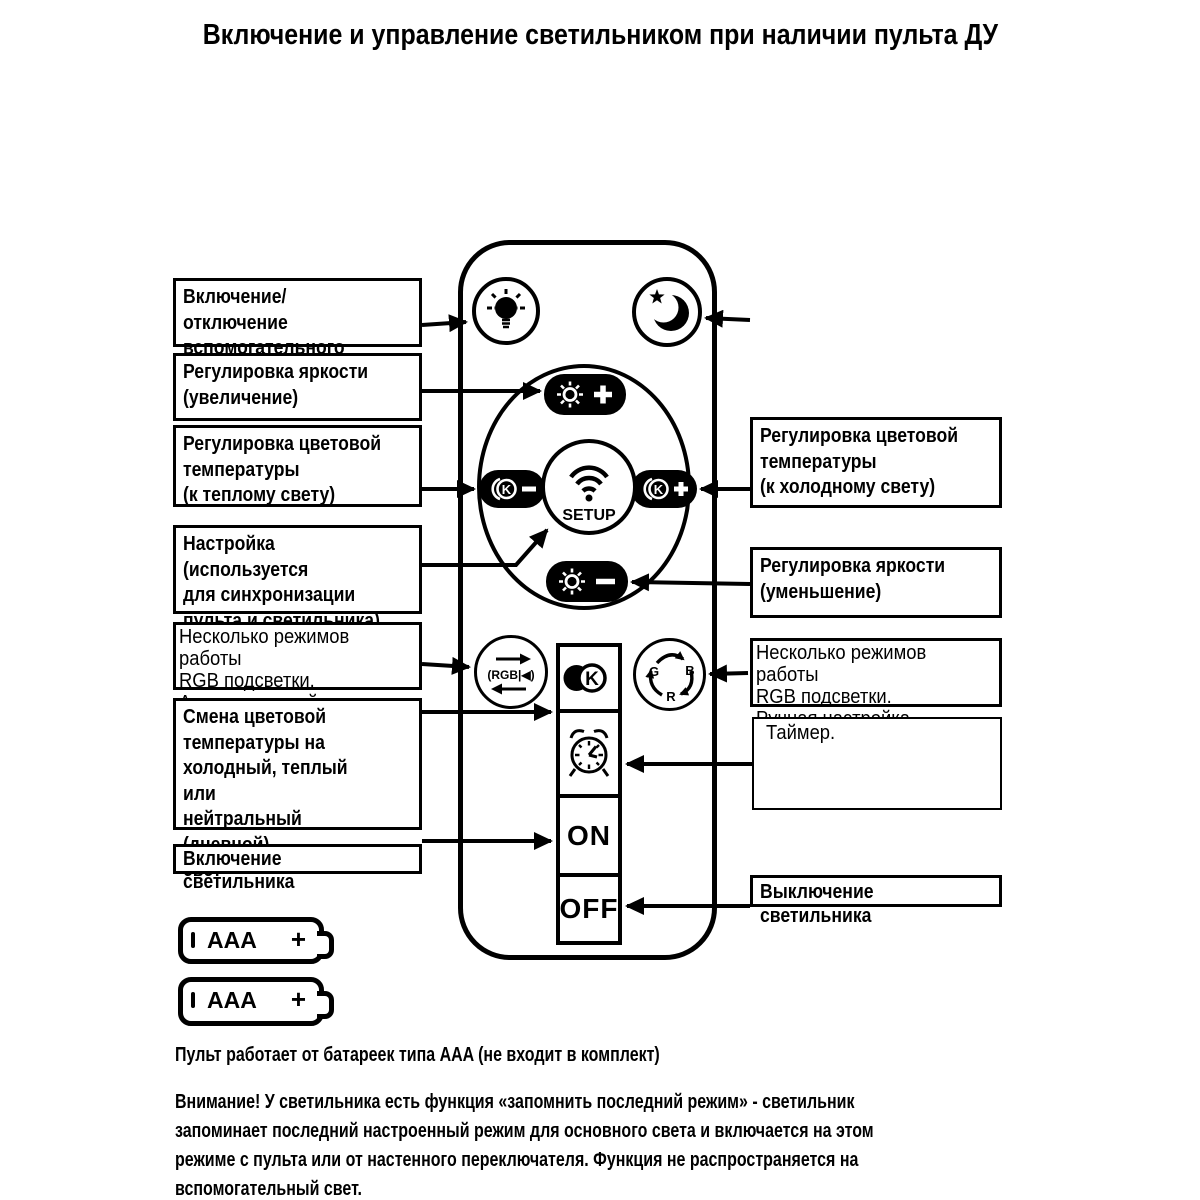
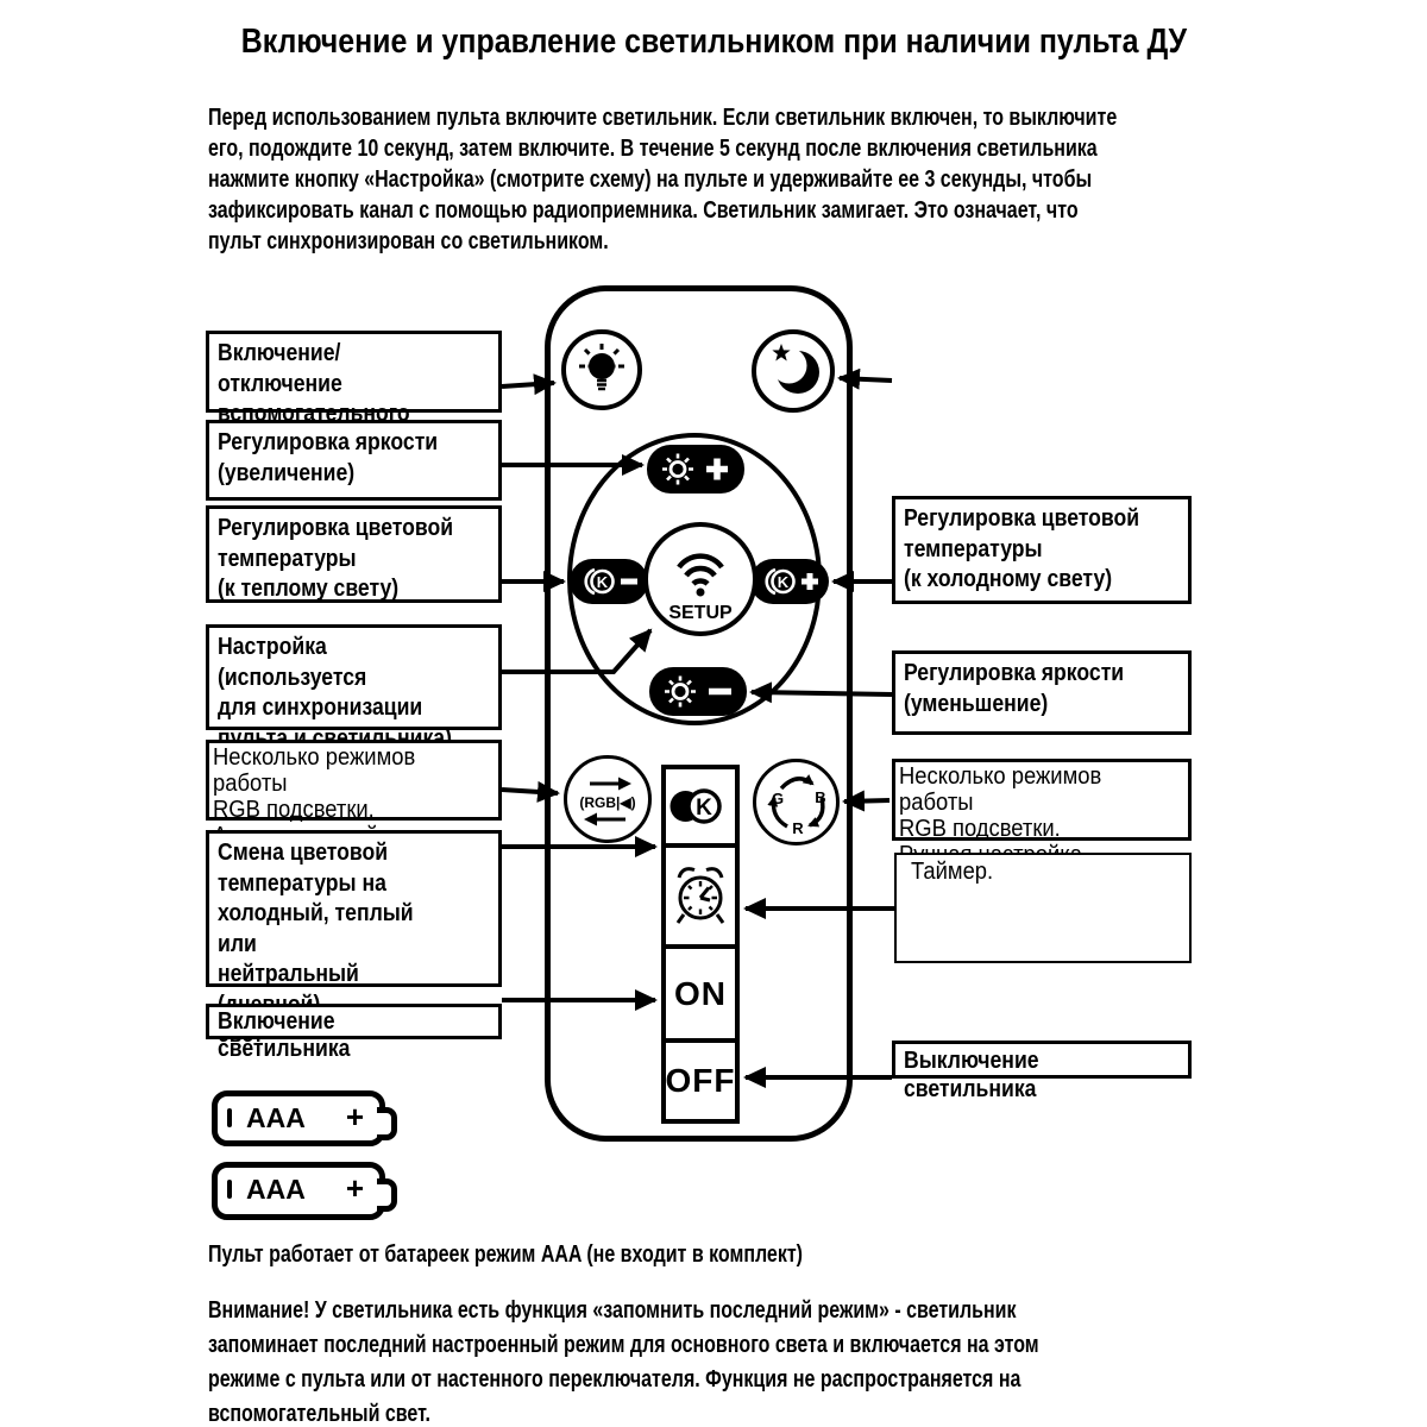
  Включение и управление светильником при наличии пульта ДУ
+ Перед использованием пульта включите светильник. Если светильник включен, то выключите
+ его, подождите 10 секунд, затем включите. В течение 5 секунд после включения светильника
+ нажмите кнопку «Настройка» (смотрите схему) на пульте и удерживайте ее 3 секунды, чтобы
+ зафиксировать канал с помощью радиоприемника. Светильник замигает. Это означает, что
+ пульт синхронизирован со светильником.
  K
  SETUP
  K
  (RGB|◀)
  G
  B
  R
  K
  ON
  OFF
  Включение/отключение
  вспомогательного
  Регулировка яркости
  (увеличение)
  Регулировка цветовой
  температуры
  (к теплому свету)
  Настройка (используется
  для синхронизации
  пульта и светильника)
  Несколько режимов работы
  RGB подсветки.
  Смена цветовой
  температуры на
  холодный, теплый или
  Включение светильника
  Регулировка цветовой
  температуры
  (к холодному свету)
  Регулировка яркости
  (уменьшение)
  Несколько режимов работы
  RGB подсветки.
  Таймер.
  Выключение светильника
  AAA
  +
  AAA
  +
- Пульт работает от батареек типа AAA (не входит в комплект)
+ Пульт работает от батареек режим AAA (не входит в комплект)
  Внимание! У светильника есть функция «запомнить последний режим» - светильник
  запоминает последний настроенный режим для основного света и включается на этом
  режиме с пульта или от настенного переключателя. Функция не распространяется на
  вспомогательный свет.
